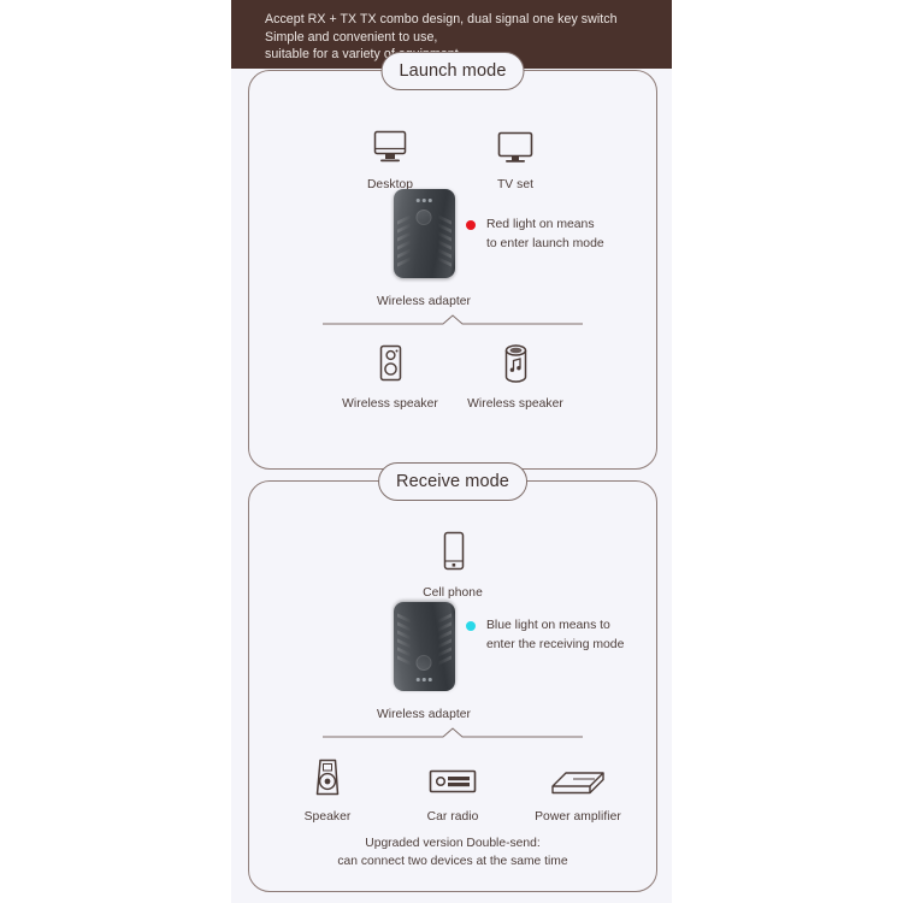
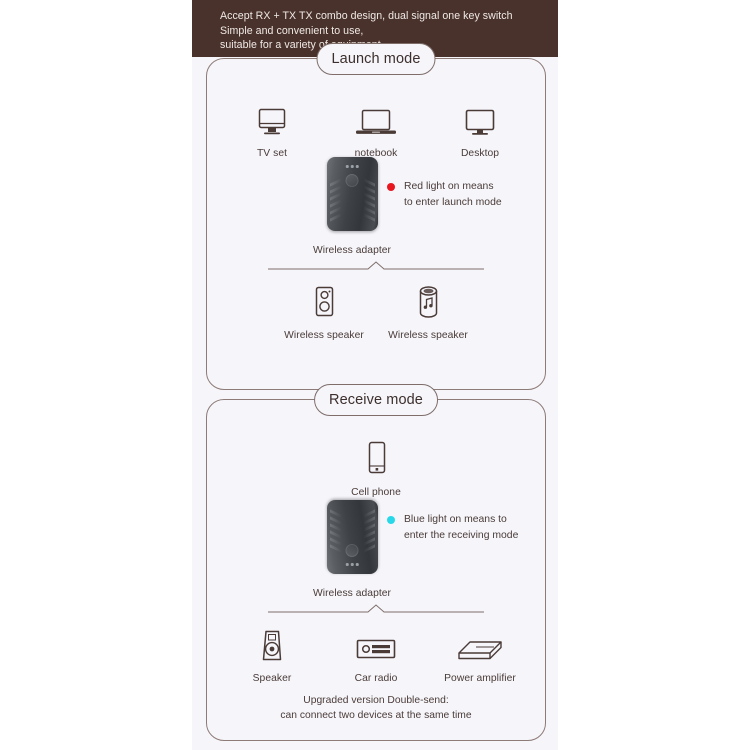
  Accept RX + TX TX combo design, dual signal one key switch
  Simple and convenient to use,
  Launch mode
- Desktop
+ TV set
+ notebook
- TV set
+ Desktop
  Wireless adapter
  Red light on means
  to enter launch mode
  Wireless speaker
  Wireless speaker
  Receive mode
  Cell phone
  Wireless adapter
  Blue light on means to
  enter the receiving mode
  Speaker
  Car radio
  Power amplifier
  Upgraded version Double-send:
  can connect two devices at the same time
